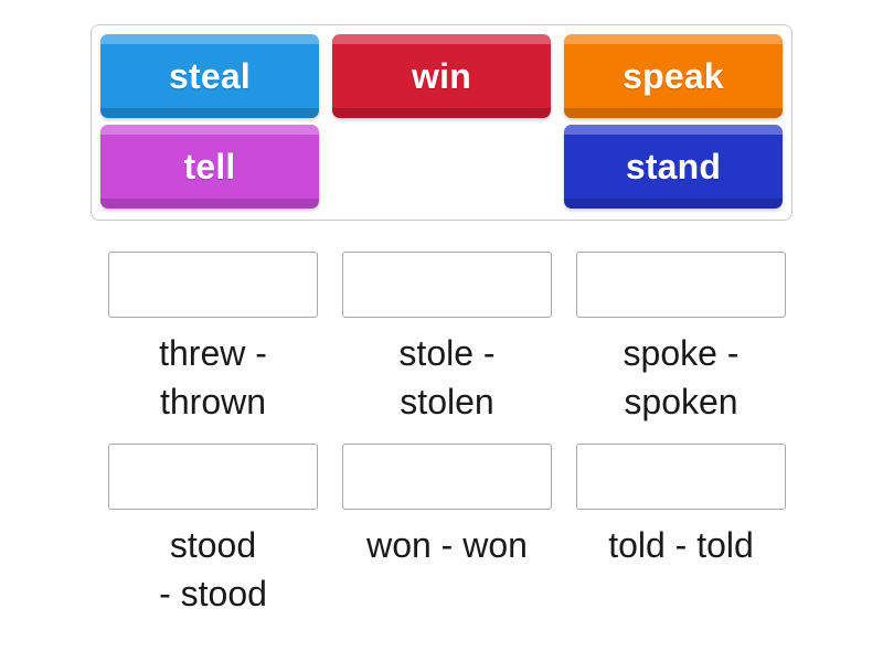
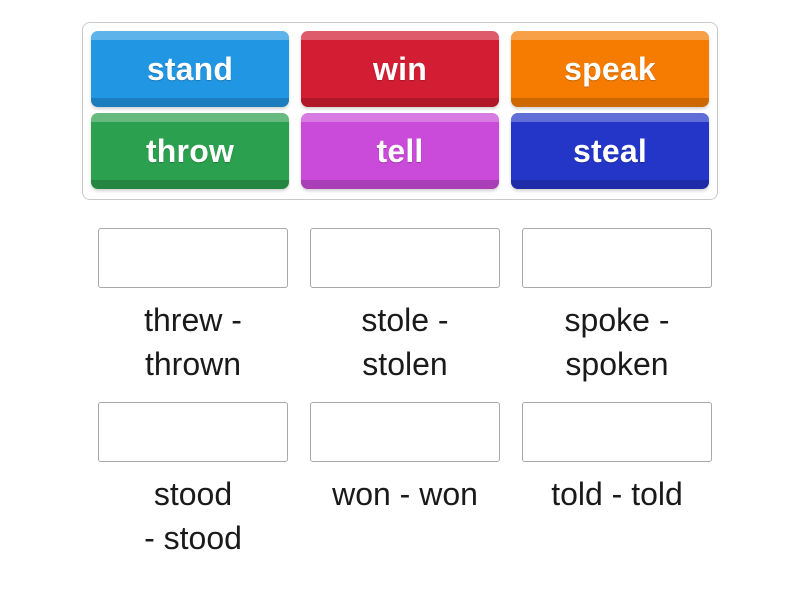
- steal
+ stand
  win
  speak
+ throw
  tell
- stand
+ steal
  threw -
  thrown
  stole -
  stolen
  spoke -
  spoken
  stood
  - stood
  won - won
  told - told
